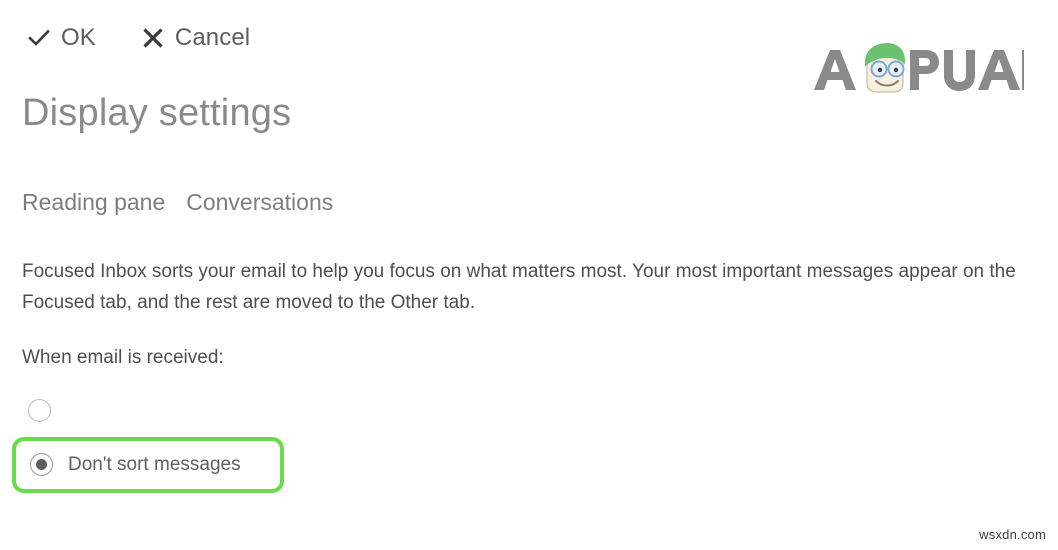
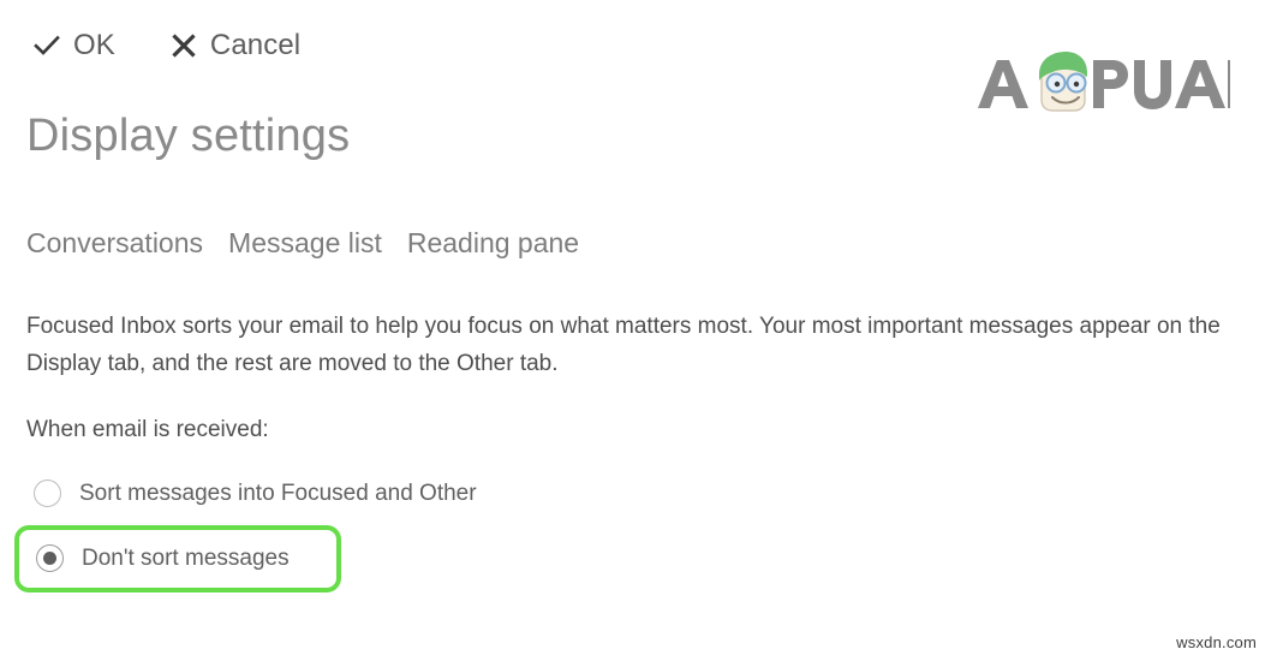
  OK
  Cancel
  Display settings
- Reading pane
+ Conversations
+ Message list
- Conversations
+ Reading pane
- Focused Inbox sorts your email to help you focus on what matters most. Your most important messages appear on the Focused tab, and the rest are moved to the Other tab.
+ Focused Inbox sorts your email to help you focus on what matters most. Your most important messages appear on the Display tab, and the rest are moved to the Other tab.
  When email is received:
+ Sort messages into Focused and Other
  Don't sort messages
  wsxdn.com
